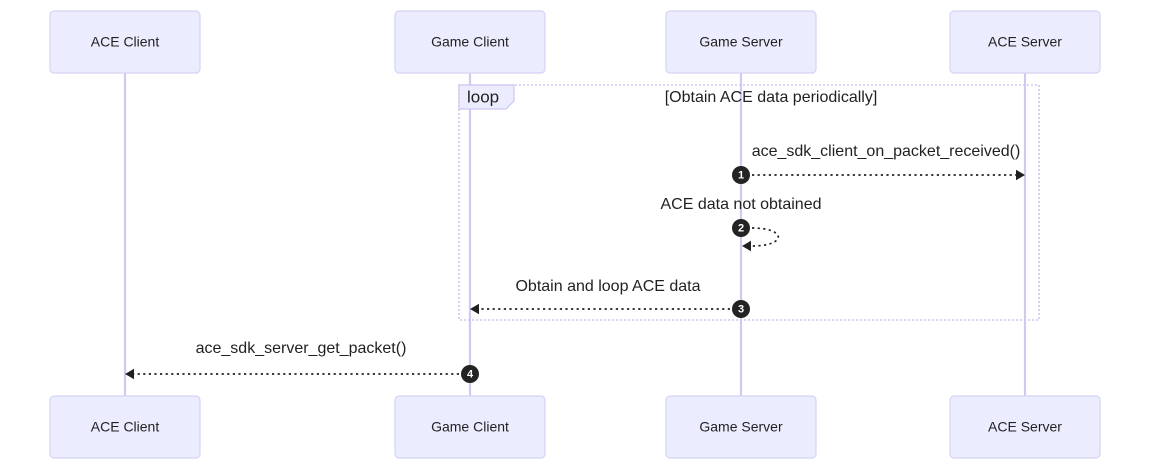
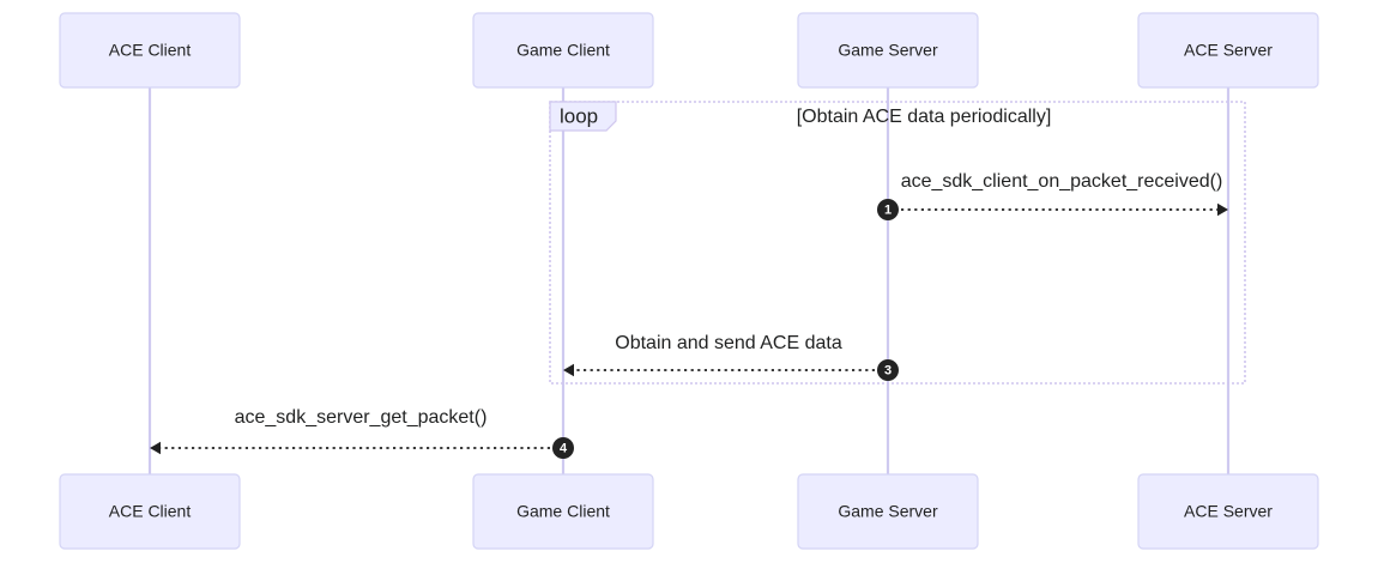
  loop
  [Obtain ACE data periodically]
  1
  ace_sdk_client_on_packet_received()
- 2
- ACE data not obtained
  3
- Obtain and loop ACE data
+ Obtain and send ACE data
  4
  ace_sdk_server_get_packet()
  ACE Client
  ACE Client
  Game Client
  Game Client
  Game Server
  Game Server
  ACE Server
  ACE Server
